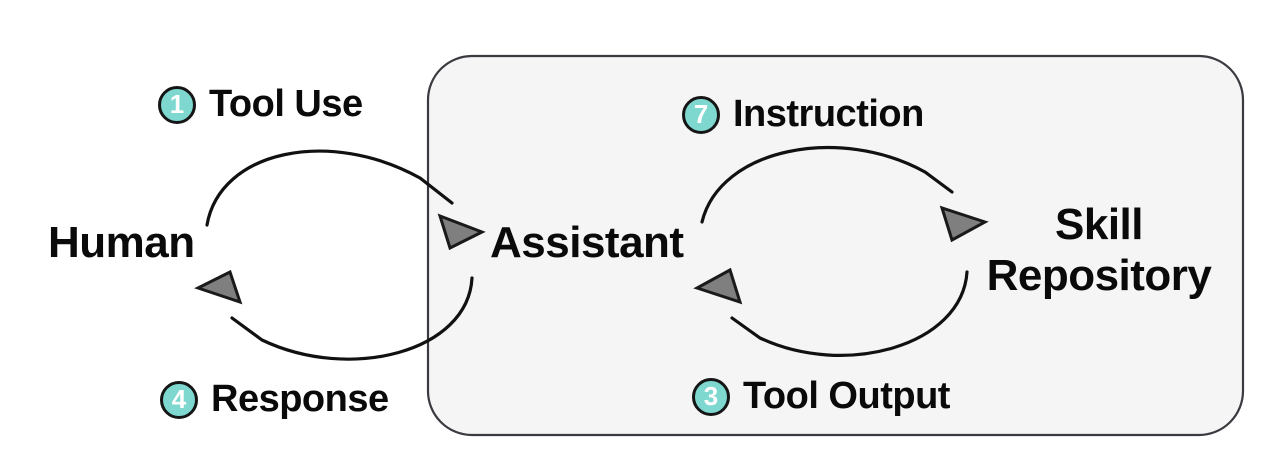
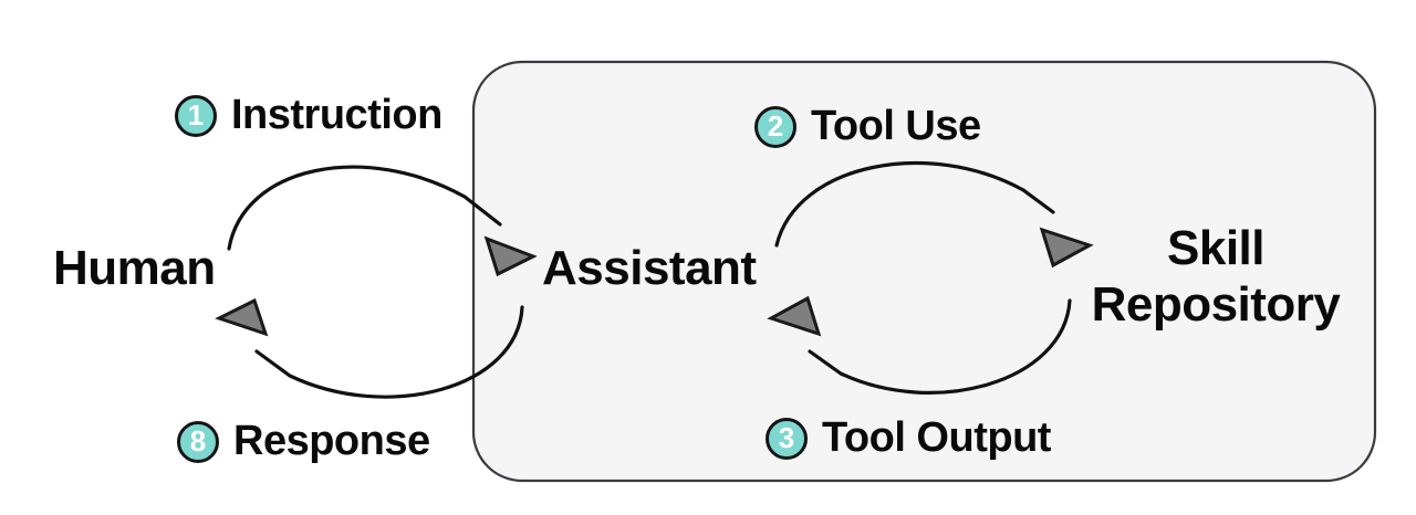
  Human
  Assistant
  Skill
  Repository
  1
- Tool Use
+ Instruction
- 7
+ 2
- Instruction
+ Tool Use
  3
  Tool Output
- 4
+ 8
  Response
